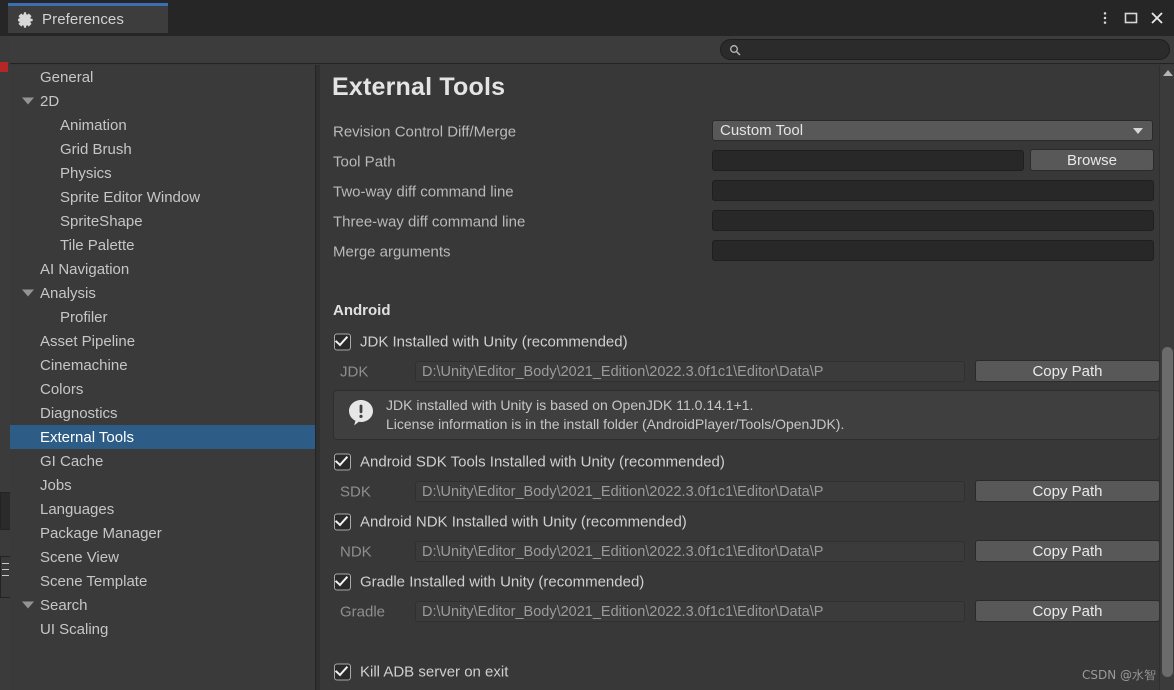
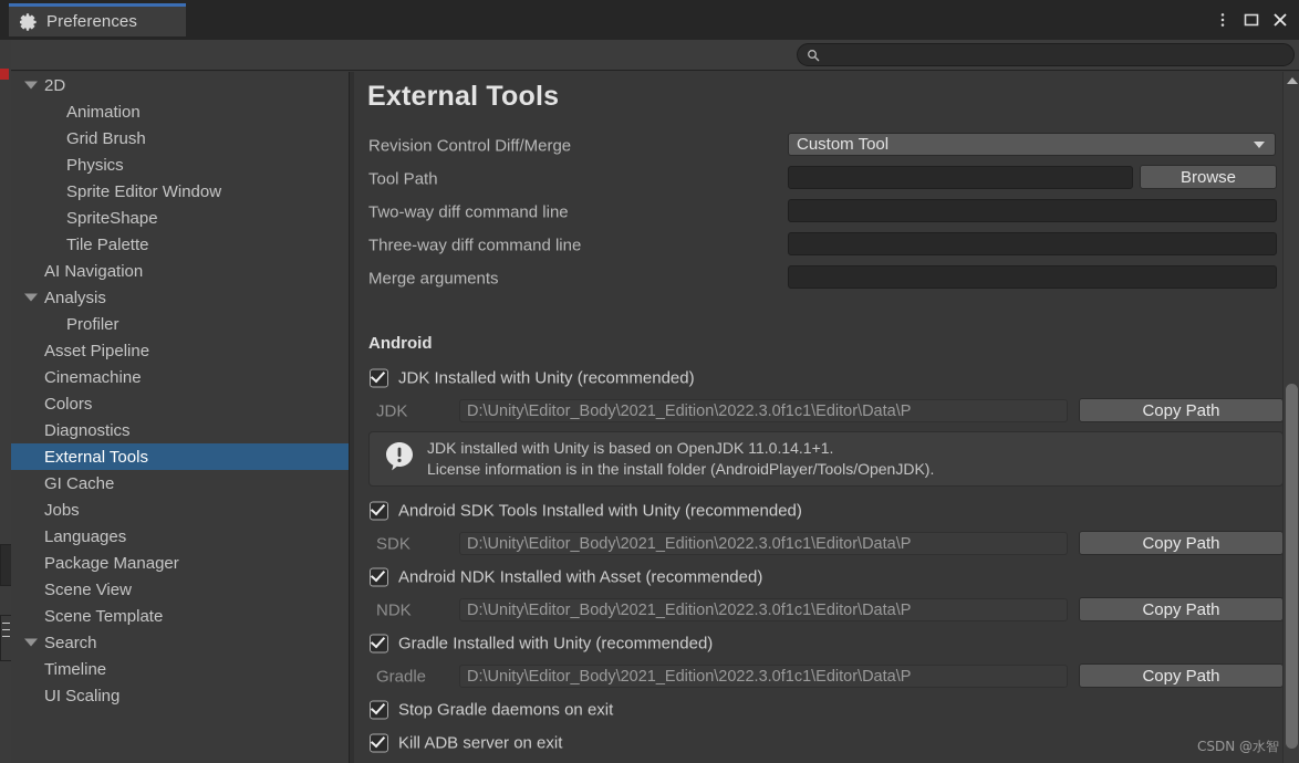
  Preferences
- General
  2D
  Animation
  Grid Brush
  Physics
  Sprite Editor Window
  SpriteShape
  Tile Palette
  AI Navigation
  Analysis
  Profiler
  Asset Pipeline
  Cinemachine
  Colors
  Diagnostics
  External Tools
  GI Cache
  Jobs
  Languages
  Package Manager
  Scene View
  Scene Template
  Search
+ Timeline
  UI Scaling
  External Tools
  Revision Control Diff/Merge
  Custom Tool
  Tool Path
  Browse
  Two-way diff command line
  Three-way diff command line
  Merge arguments
  Android
  JDK Installed with Unity (recommended)
  JDK
  D:\Unity\Editor_Body\2021_Edition\2022.3.0f1c1\Editor\Data\P
  Copy Path
  JDK installed with Unity is based on OpenJDK 11.0.14.1+1.
  License information is in the install folder (AndroidPlayer/Tools/OpenJDK).
  Android SDK Tools Installed with Unity (recommended)
  SDK
  D:\Unity\Editor_Body\2021_Edition\2022.3.0f1c1\Editor\Data\P
  Copy Path
- Android NDK Installed with Unity (recommended)
+ Android NDK Installed with Asset (recommended)
  NDK
  D:\Unity\Editor_Body\2021_Edition\2022.3.0f1c1\Editor\Data\P
  Copy Path
  Gradle Installed with Unity (recommended)
  Gradle
  D:\Unity\Editor_Body\2021_Edition\2022.3.0f1c1\Editor\Data\P
  Copy Path
+ Stop Gradle daemons on exit
  Kill ADB server on exit
  CSDN @水智
